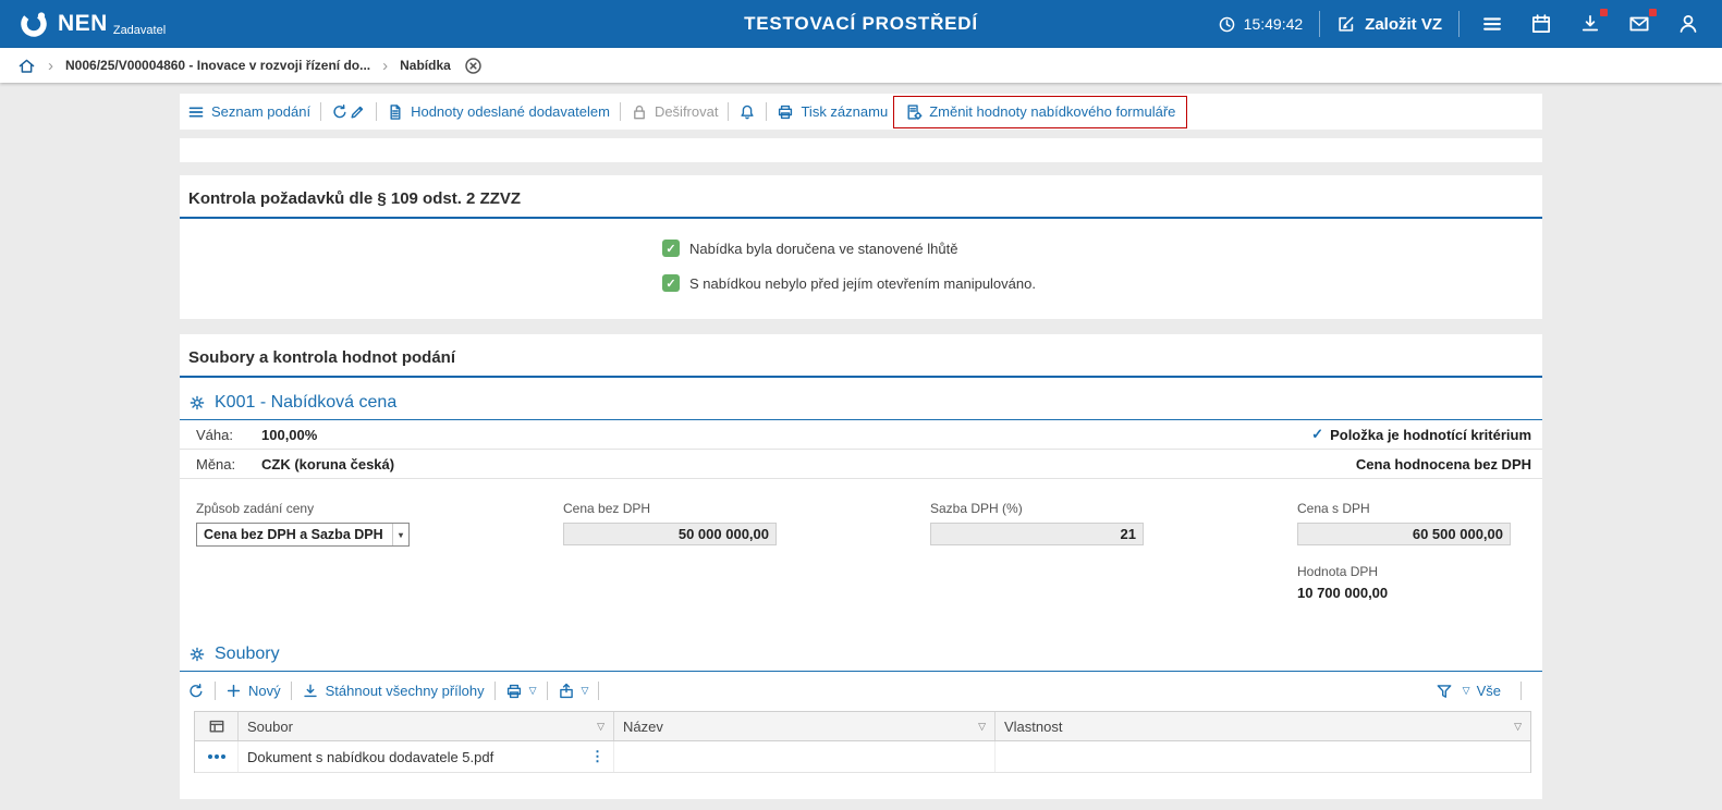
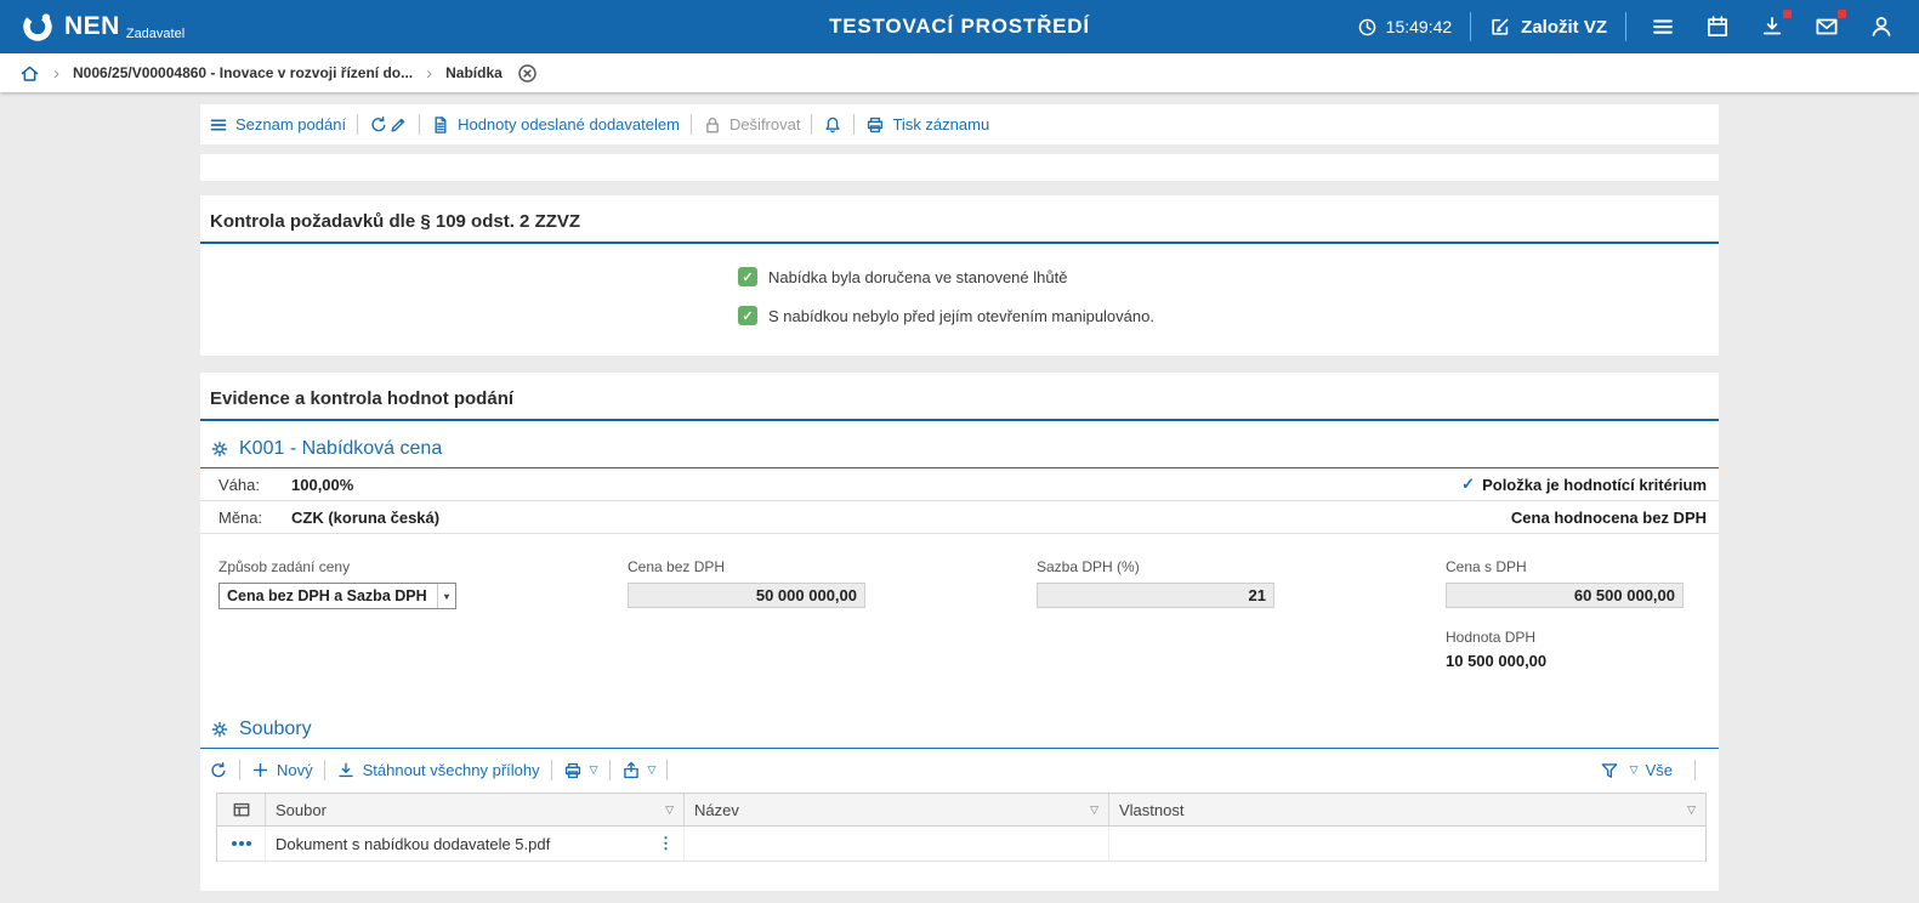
  NEN
  Zadavatel
  TESTOVACÍ PROSTŘEDÍ
  15:49:42
  Založit VZ
  ›
  N006/25/V00004860 - Inovace v rozvoji řízení do...
  ›
  Nabídka
  Seznam podání
  Hodnoty odeslané dodavatelem
  Dešifrovat
  Tisk záznamu
- Změnit hodnoty nabídkového formuláře
  Kontrola požadavků dle § 109 odst. 2 ZZVZ
  ✓
  Nabídka byla doručena ve stanovené lhůtě
  ✓
  S nabídkou nebylo před jejím otevřením manipulováno.
- Soubory a kontrola hodnot podání
+ Evidence a kontrola hodnot podání
  K001 - Nabídková cena
  Váha:
  100,00%
  ✓
  Položka je hodnotící kritérium
  Měna:
  CZK (koruna česká)
  Cena hodnocena bez DPH
  Způsob zadání ceny
  Cena bez DPH a Sazba DPH
  ▾
  Cena bez DPH
  50 000 000,00
  Sazba DPH (%)
  21
  Cena s DPH
  60 500 000,00
  Hodnota DPH
- 10 700 000,00
+ 10 500 000,00
  Soubory
  Nový
  Stáhnout všechny přílohy
  ▽
  ▽
  ▽
  Vše
  Soubor
  ▽
  Název
  ▽
  Vlastnost
  ▽
  Dokument s nabídkou dodavatele 5.pdf
  ⋮
